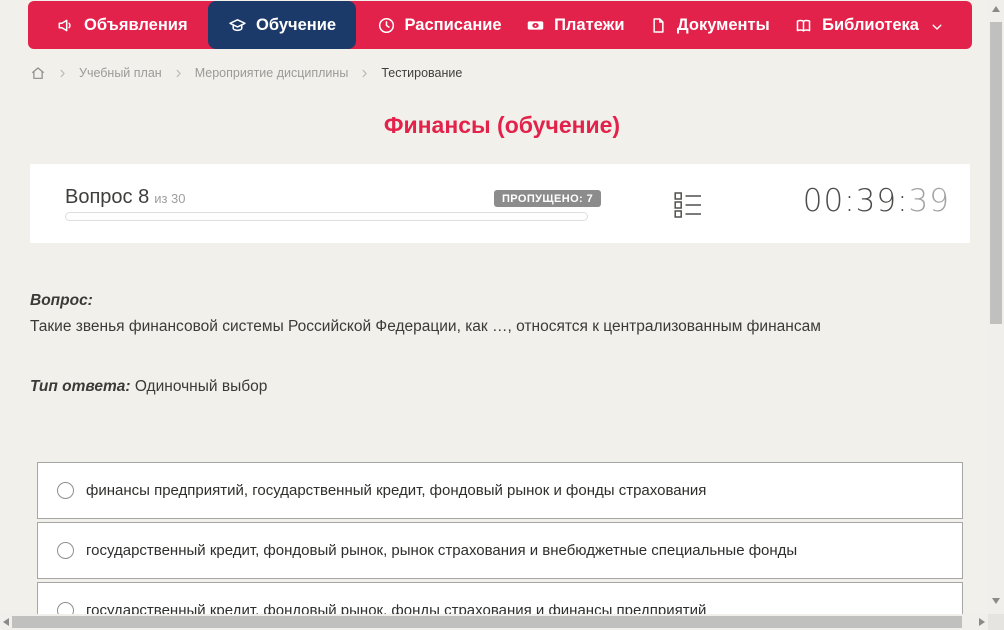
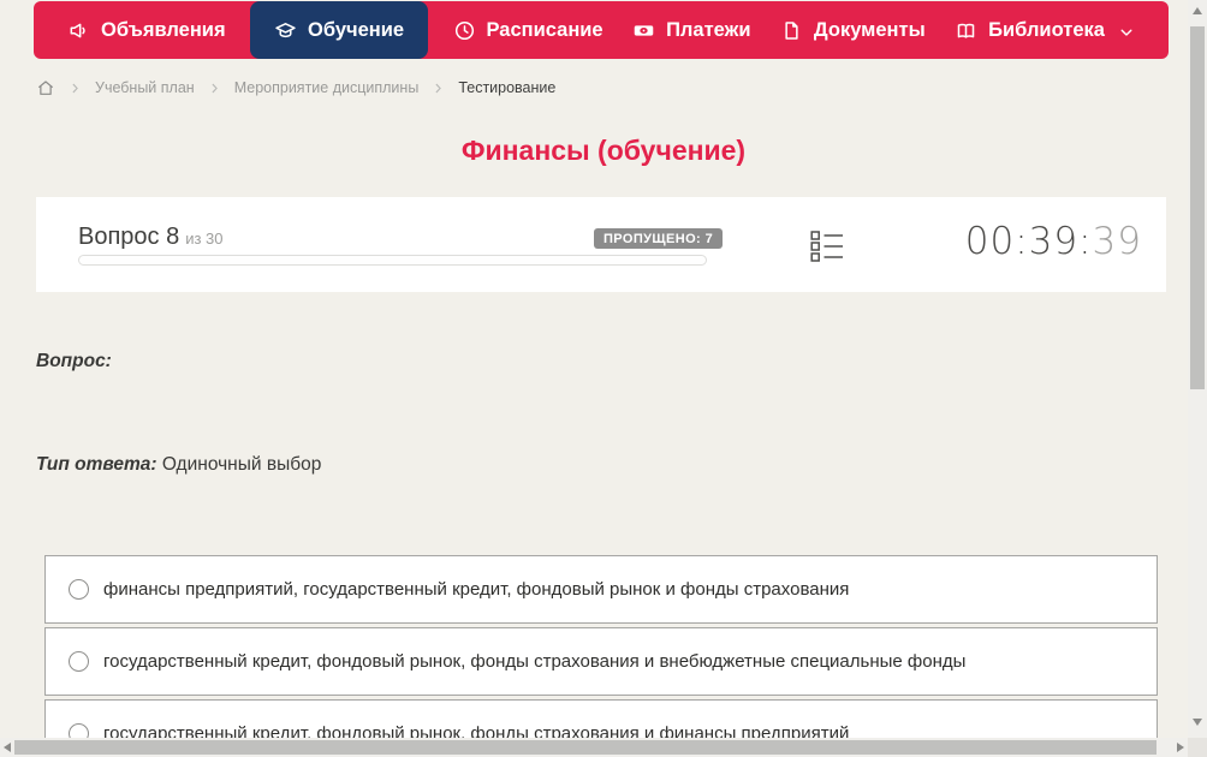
  Объявления
  Обучение
  Расписание
  Платежи
  Документы
  Библиотека
  Учебный план
  Мероприятие дисциплины
  Тестирование
  Финансы (обучение)
  Вопрос 8 из 30
  ПРОПУЩЕНО: 7
  00:39:39
  Вопрос:
- Такие звенья финансовой системы Российской Федерации, как …, относятся к централизованным финансам
  Тип ответа: Одиночный выбор
  финансы предприятий, государственный кредит, фондовый рынок и фонды страхования
- государственный кредит, фондовый рынок, рынок страхования и внебюджетные специальные фонды
+ государственный кредит, фондовый рынок, фонды страхования и внебюджетные специальные фонды
  государственный кредит, фондовый рынок, фонды страхования и финансы предприятий
